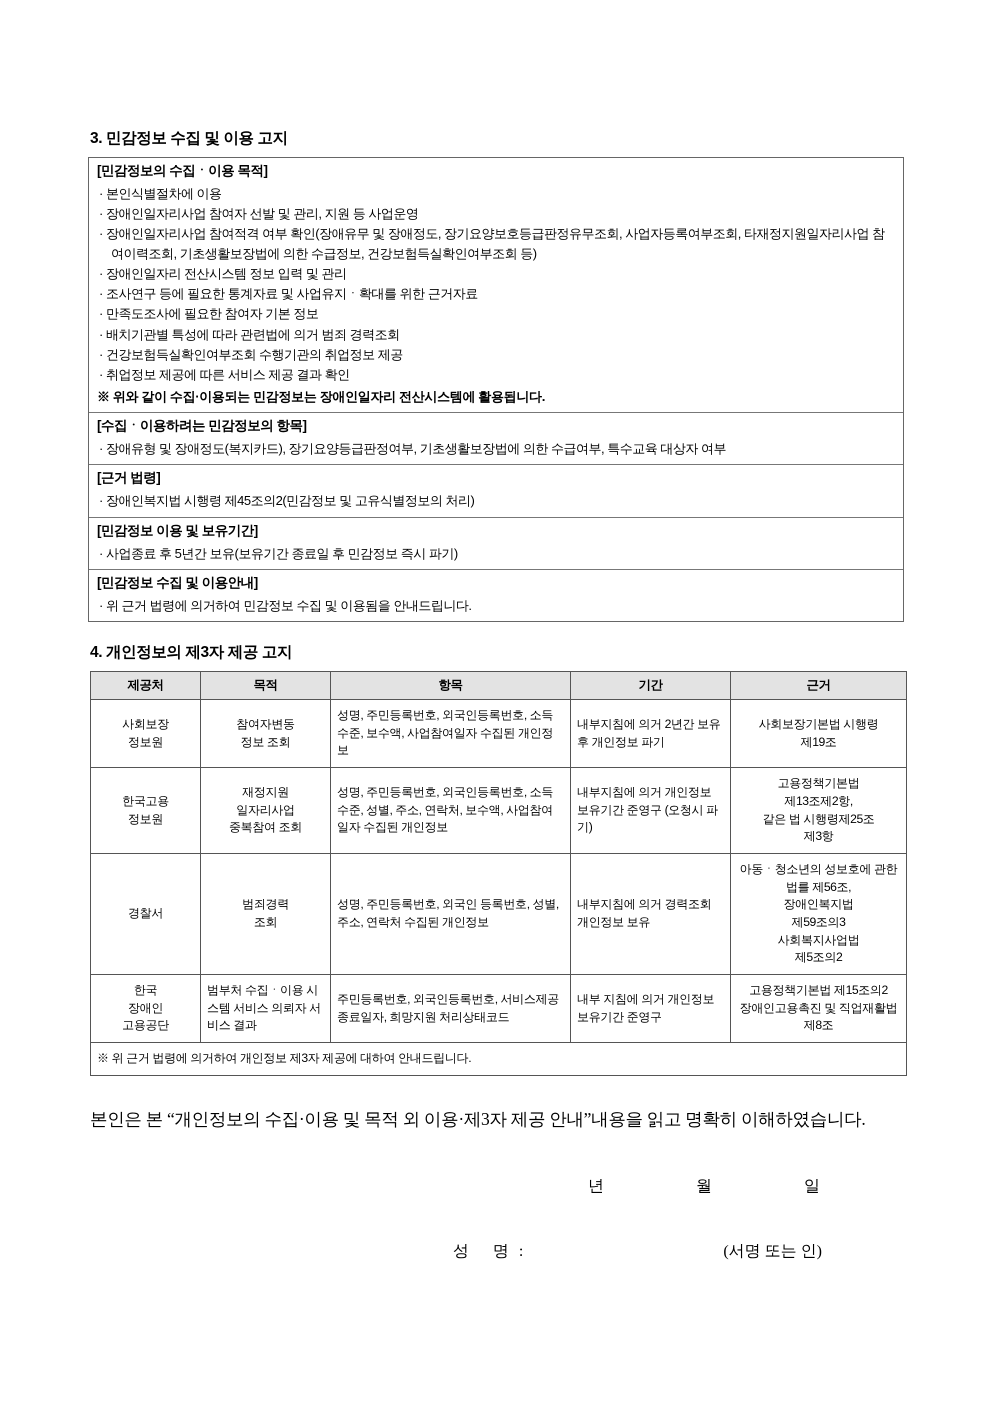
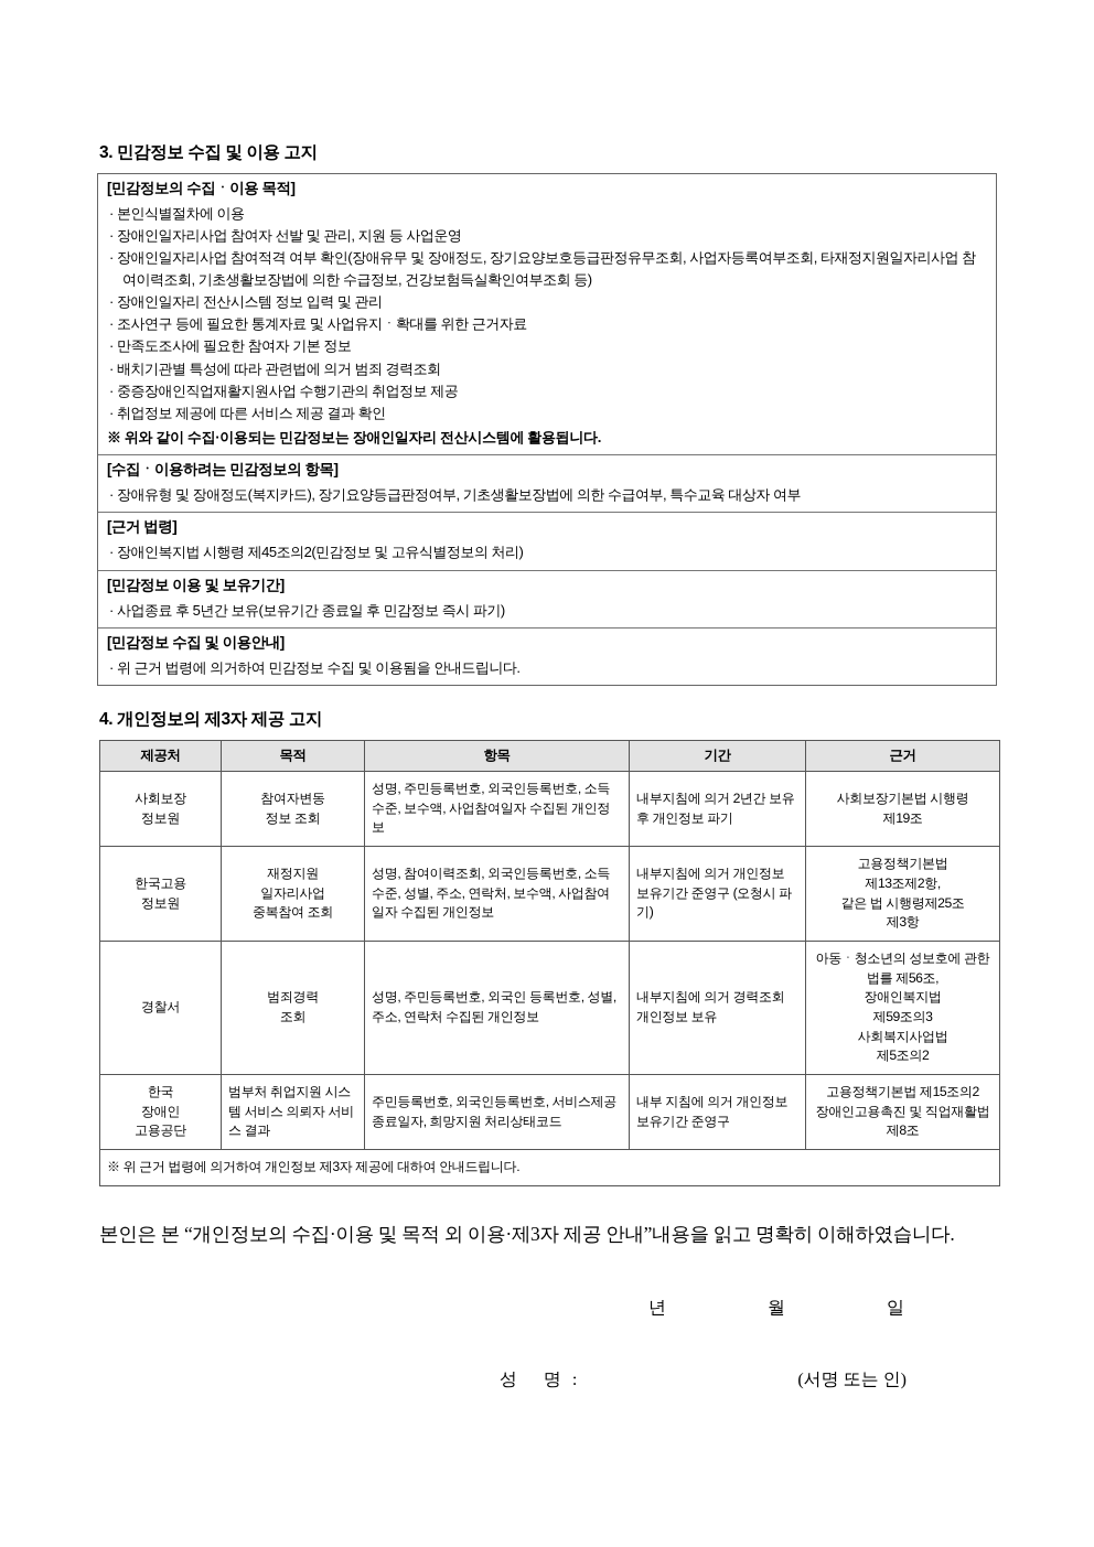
  3. 민감정보 수집 및 이용 고지
  [민감정보의 수집ㆍ이용 목적]
  · 본인식별절차에 이용
  · 장애인일자리사업 참여자 선발 및 관리, 지원 등 사업운영
  · 장애인일자리사업 참여적격 여부 확인(장애유무 및 장애정도, 장기요양보호등급판정유무조회, 사업자등록여부조회, 타재정지원일자리사업 참여이력조회, 기초생활보장법에 의한 수급정보, 건강보험득실확인여부조회 등)
  · 장애인일자리 전산시스템 정보 입력 및 관리
  · 조사연구 등에 필요한 통계자료 및 사업유지ㆍ확대를 위한 근거자료
  · 만족도조사에 필요한 참여자 기본 정보
  · 배치기관별 특성에 따라 관련법에 의거 범죄 경력조회
- · 건강보험득실확인여부조회 수행기관의 취업정보 제공
+ · 중증장애인직업재활지원사업 수행기관의 취업정보 제공
  · 취업정보 제공에 따른 서비스 제공 결과 확인
  ※ 위와 같이 수집·이용되는 민감정보는 장애인일자리 전산시스템에 활용됩니다.
  [수집ㆍ이용하려는 민감정보의 항목]
  · 장애유형 및 장애정도(복지카드), 장기요양등급판정여부, 기초생활보장법에 의한 수급여부, 특수교육 대상자 여부
  [근거 법령]
  · 장애인복지법 시행령 제45조의2(민감정보 및 고유식별정보의 처리)
  [민감정보 이용 및 보유기간]
  · 사업종료 후 5년간 보유(보유기간 종료일 후 민감정보 즉시 파기)
  [민감정보 수집 및 이용안내]
  · 위 근거 법령에 의거하여 민감정보 수집 및 이용됨을 안내드립니다.
  4. 개인정보의 제3자 제공 고지
  제공처	목적	항목	기간	근거
  사회보장 정보원	참여자변동 정보 조회	성명, 주민등록번호, 외국인등록번호, 소득수준, 보수액, 사업참여일자 수집된 개인정보	내부지침에 의거 2년간 보유 후 개인정보 파기	사회보장기본법 시행령 제19조
- 한국고용 정보원	재정지원 일자리사업 중복참여 조회	성명, 주민등록번호, 외국인등록번호, 소득수준, 성별, 주소, 연락처, 보수액, 사업참여일자 수집된 개인정보	내부지침에 의거 개인정보 보유기간 준영구 (오청시 파기)	고용정책기본법 제13조제2항, 같은 법 시행령제25조 제3항
+ 한국고용 정보원	재정지원 일자리사업 중복참여 조회	성명, 참여이력조회, 외국인등록번호, 소득수준, 성별, 주소, 연락처, 보수액, 사업참여일자 수집된 개인정보	내부지침에 의거 개인정보 보유기간 준영구 (오청시 파기)	고용정책기본법 제13조제2항, 같은 법 시행령제25조 제3항
  경찰서	범죄경력 조회	성명, 주민등록번호, 외국인 등록번호, 성별, 주소, 연락처 수집된 개인정보	내부지침에 의거 경력조회 개인정보 보유	아동ㆍ청소년의 성보호에 관한 법를 제56조, 장애인복지법 제59조의3 사회복지사업법 제5조의2
- 한국 장애인 고용공단	범부처 수집ㆍ이용 시스템 서비스 의뢰자 서비스 결과	주민등록번호, 외국인등록번호, 서비스제공종료일자, 희망지원 처리상태코드	내부 지침에 의거 개인정보 보유기간 준영구	고용정책기본법 제15조의2 장애인고용촉진 및 직업재활법 제8조
+ 한국 장애인 고용공단	범부처 취업지원 시스템 서비스 의뢰자 서비스 결과	주민등록번호, 외국인등록번호, 서비스제공종료일자, 희망지원 처리상태코드	내부 지침에 의거 개인정보 보유기간 준영구	고용정책기본법 제15조의2 장애인고용촉진 및 직업재활법 제8조
  ※ 위 근거 법령에 의거하여 개인정보 제3자 제공에 대하여 안내드립니다.
  본인은 본 “개인정보의 수집·이용 및 목적 외 이용·제3자 제공 안내”내용을 읽고 명확히 이해하였습니다.
  년
  월
  일
  성 명:
  (서명 또는 인)
